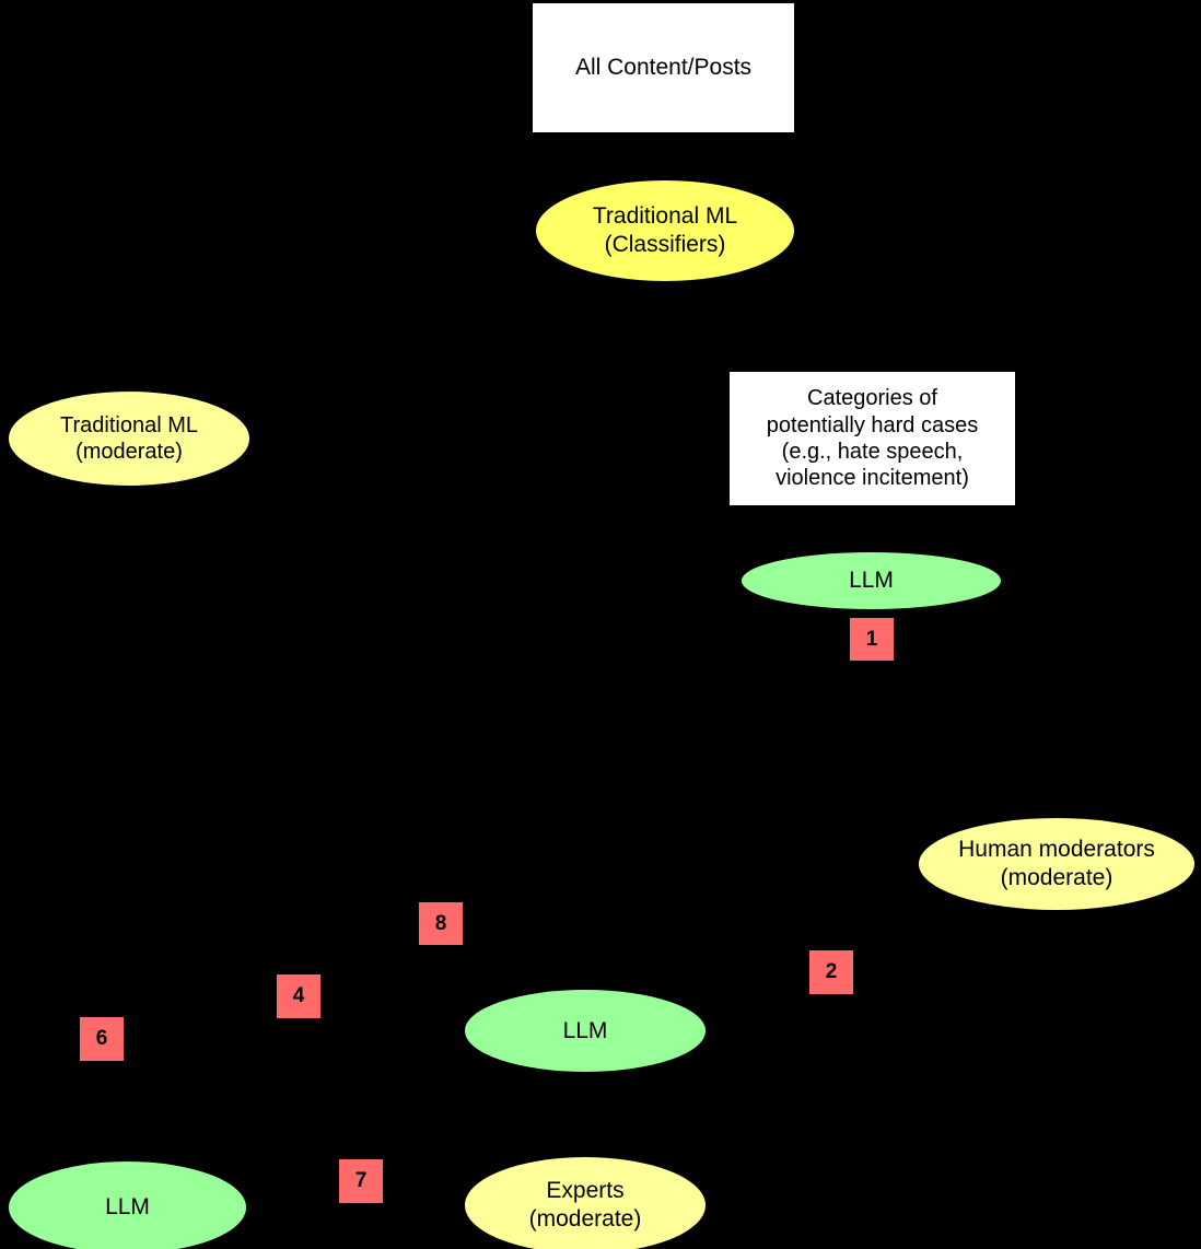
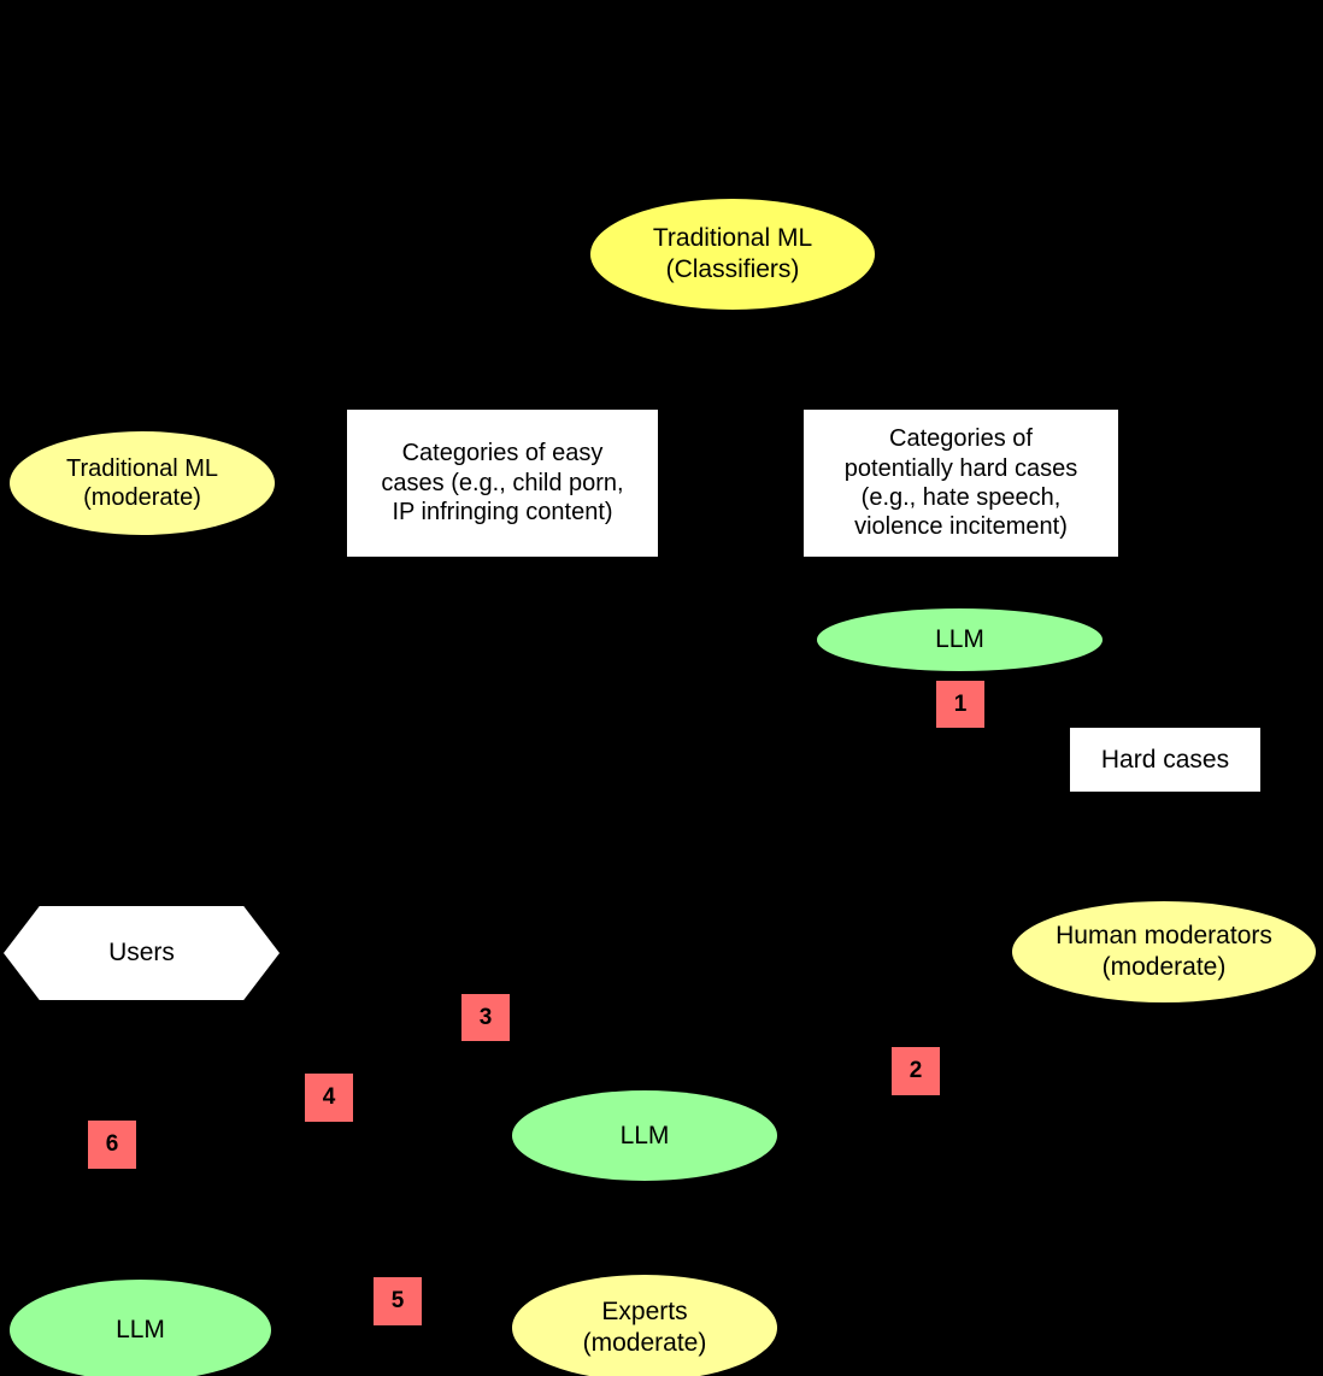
- All Content/Posts
  Traditional ML
  (Classifiers)
  Traditional ML
  (moderate)
+ Categories of easy
+ cases (e.g., child porn,
+ IP infringing content)
  Categories of
  potentially hard cases
  (e.g., hate speech,
  violence incitement)
  LLM
+ Hard cases
+ Users
  Human moderators
  (moderate)
  LLM
  LLM
  Experts
  (moderate)
  1
  2
- 8
+ 3
  4
- 7
+ 5
  6
